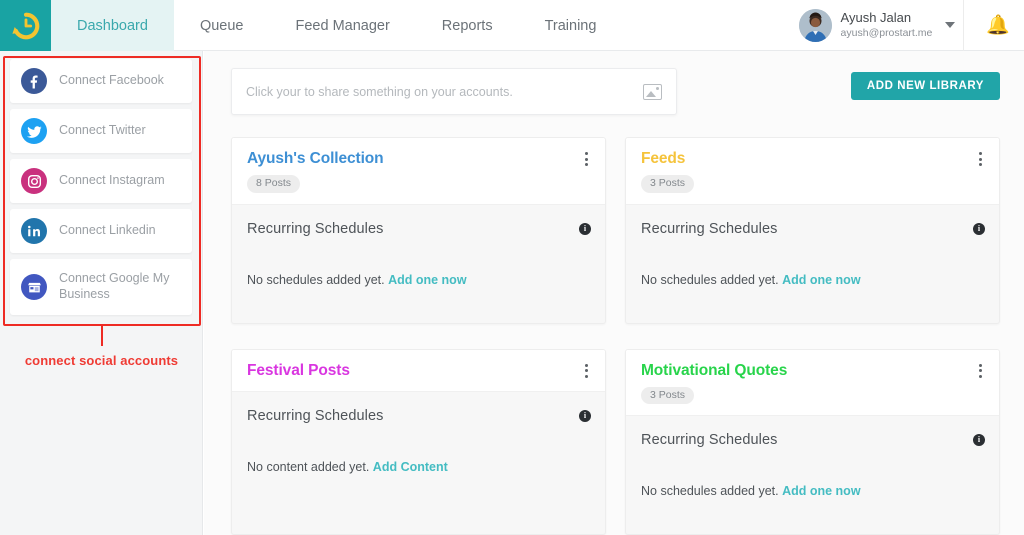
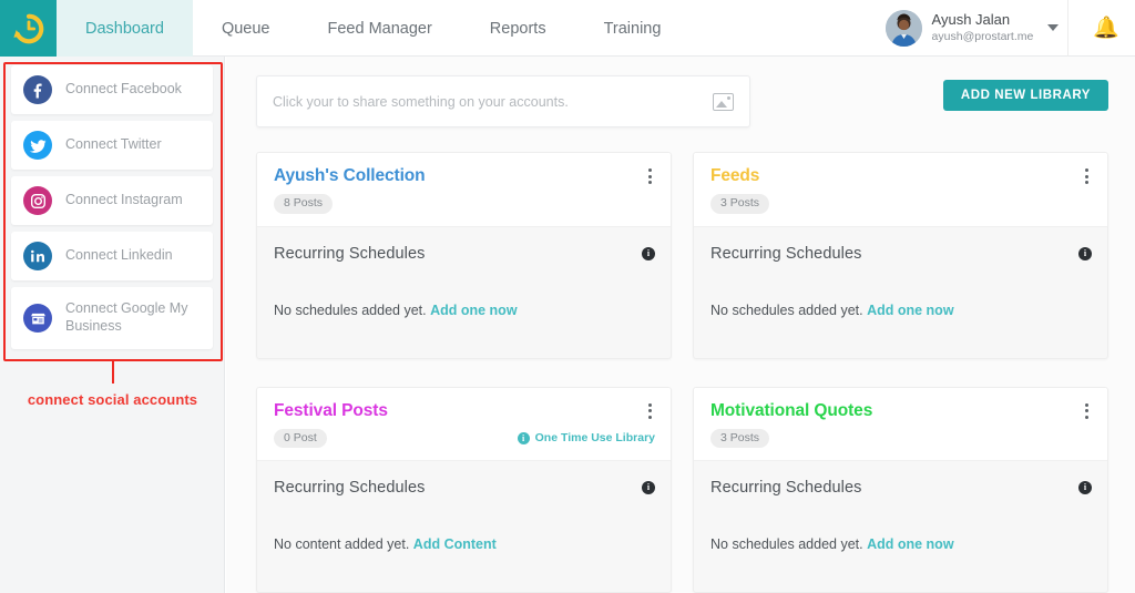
  Dashboard
  Queue
  Feed Manager
  Reports
  Training
  Ayush Jalan
  ayush@prostart.me
  🔔
  Connect Facebook
  Connect Twitter
  Connect Instagram
  Connect Linkedin
  Connect Google My Business
  connect social accounts
  Click your to share something on your accounts.
  ADD NEW LIBRARY
  Ayush's Collection
  8 Posts
  Recurring Schedules
  No schedules added yet. Add one now
  Feeds
  3 Posts
  Recurring Schedules
  No schedules added yet. Add one now
  Festival Posts
+ 0 Post
+ One Time Use Library
  Recurring Schedules
  No content added yet. Add Content
  Motivational Quotes
  3 Posts
  Recurring Schedules
  No schedules added yet. Add one now
